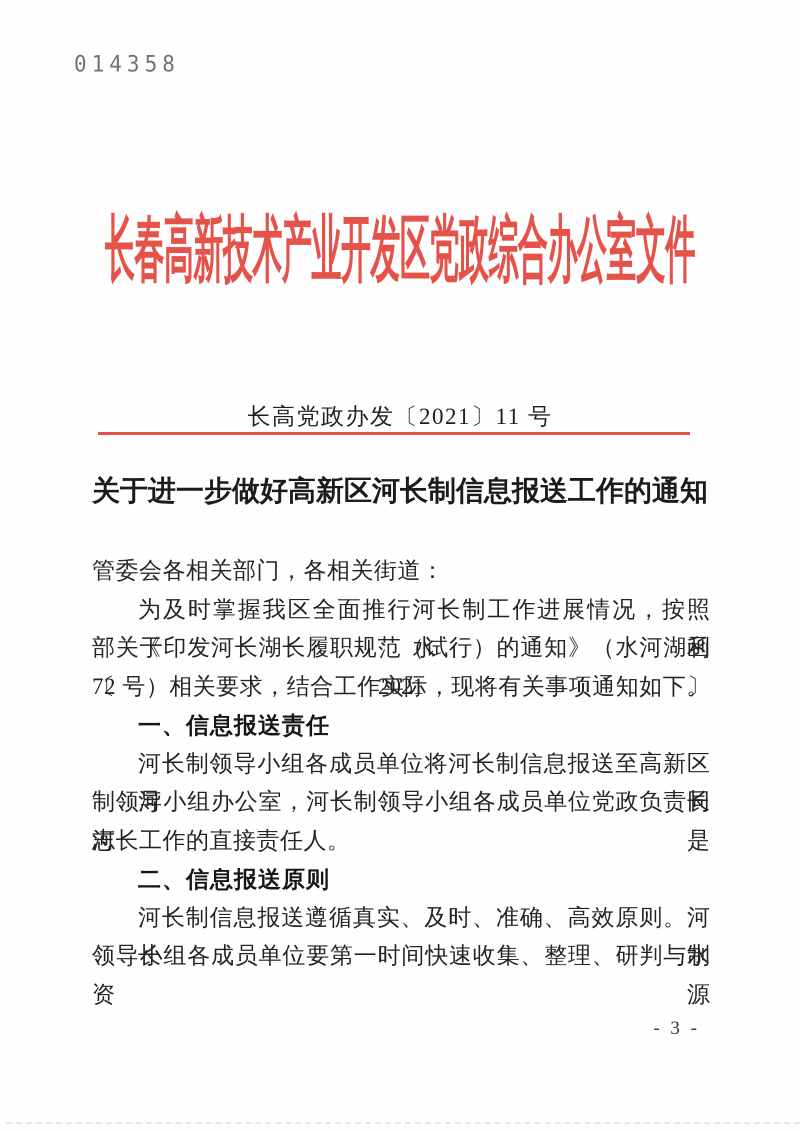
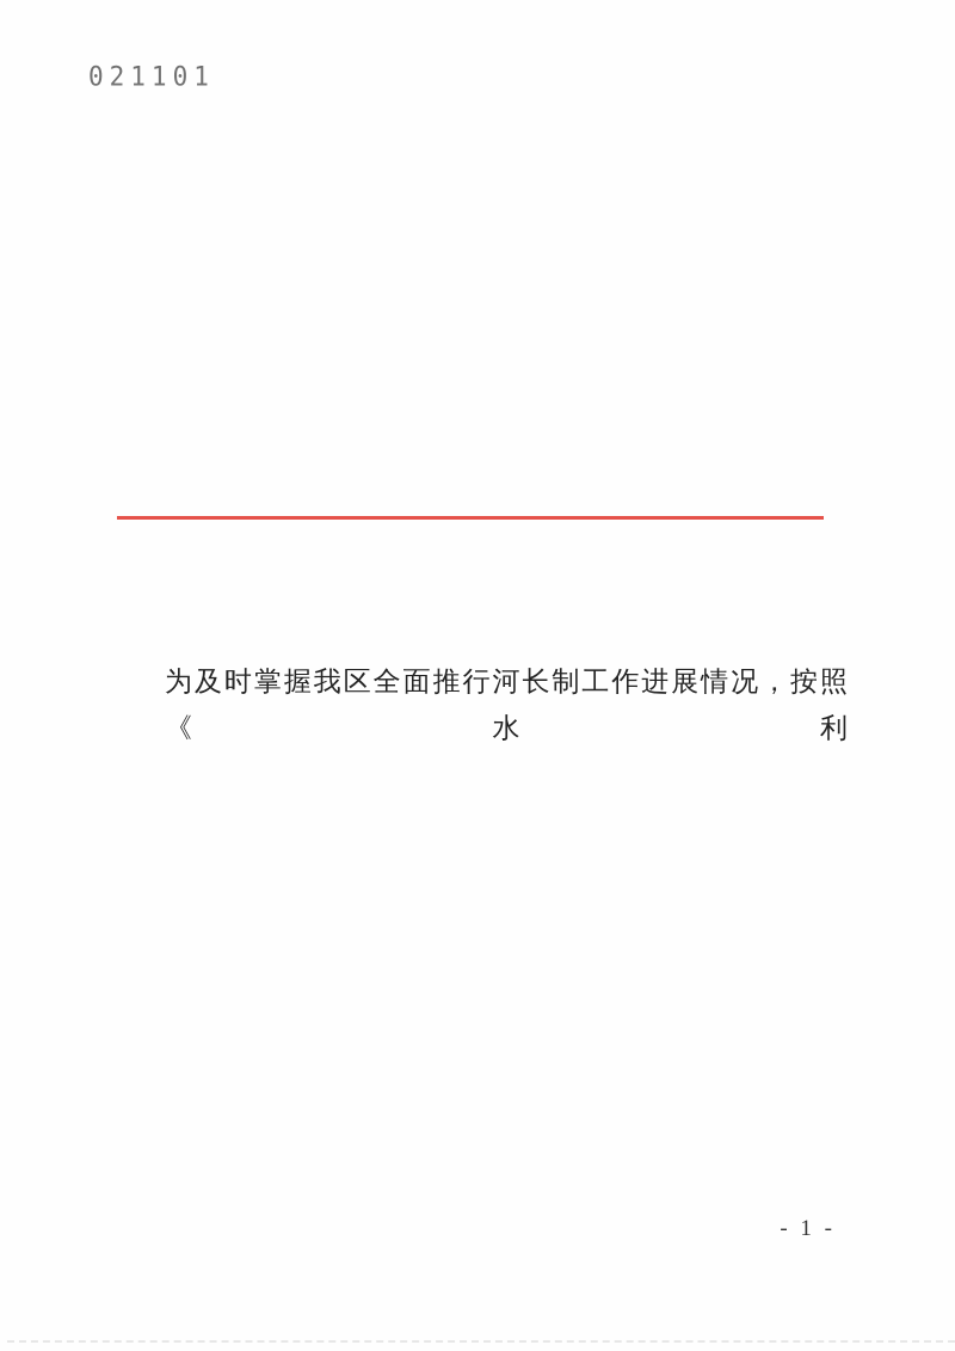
- 014358
+ 021101
- 长春高新技术产业开发区党政综合办公室文件
- 长高党政办发〔2021〕11 号
- 关于进一步做好高新区河长制信息报送工作的通知
- 管委会各相关部门，各相关街道：
  为及时掌握我区全面推行河长制工作进展情况，按照《水利
- 部关于印发河长湖长履职规范（试行）的通知》（水河湖函〔2021〕
- 72 号）相关要求，结合工作实际，现将有关事项通知如下。
- 一、信息报送责任
- 河长制领导小组各成员单位将河长制信息报送至高新区河长
- 制领导小组办公室，河长制领导小组各成员单位党政负责同志是
- 河长工作的直接责任人。
- 二、信息报送原则
- 河长制信息报送遵循真实、及时、准确、高效原则。河长制
- 领导小组各成员单位要第一时间快速收集、整理、研判与水资源
- - 3 -
+ - 1 -
